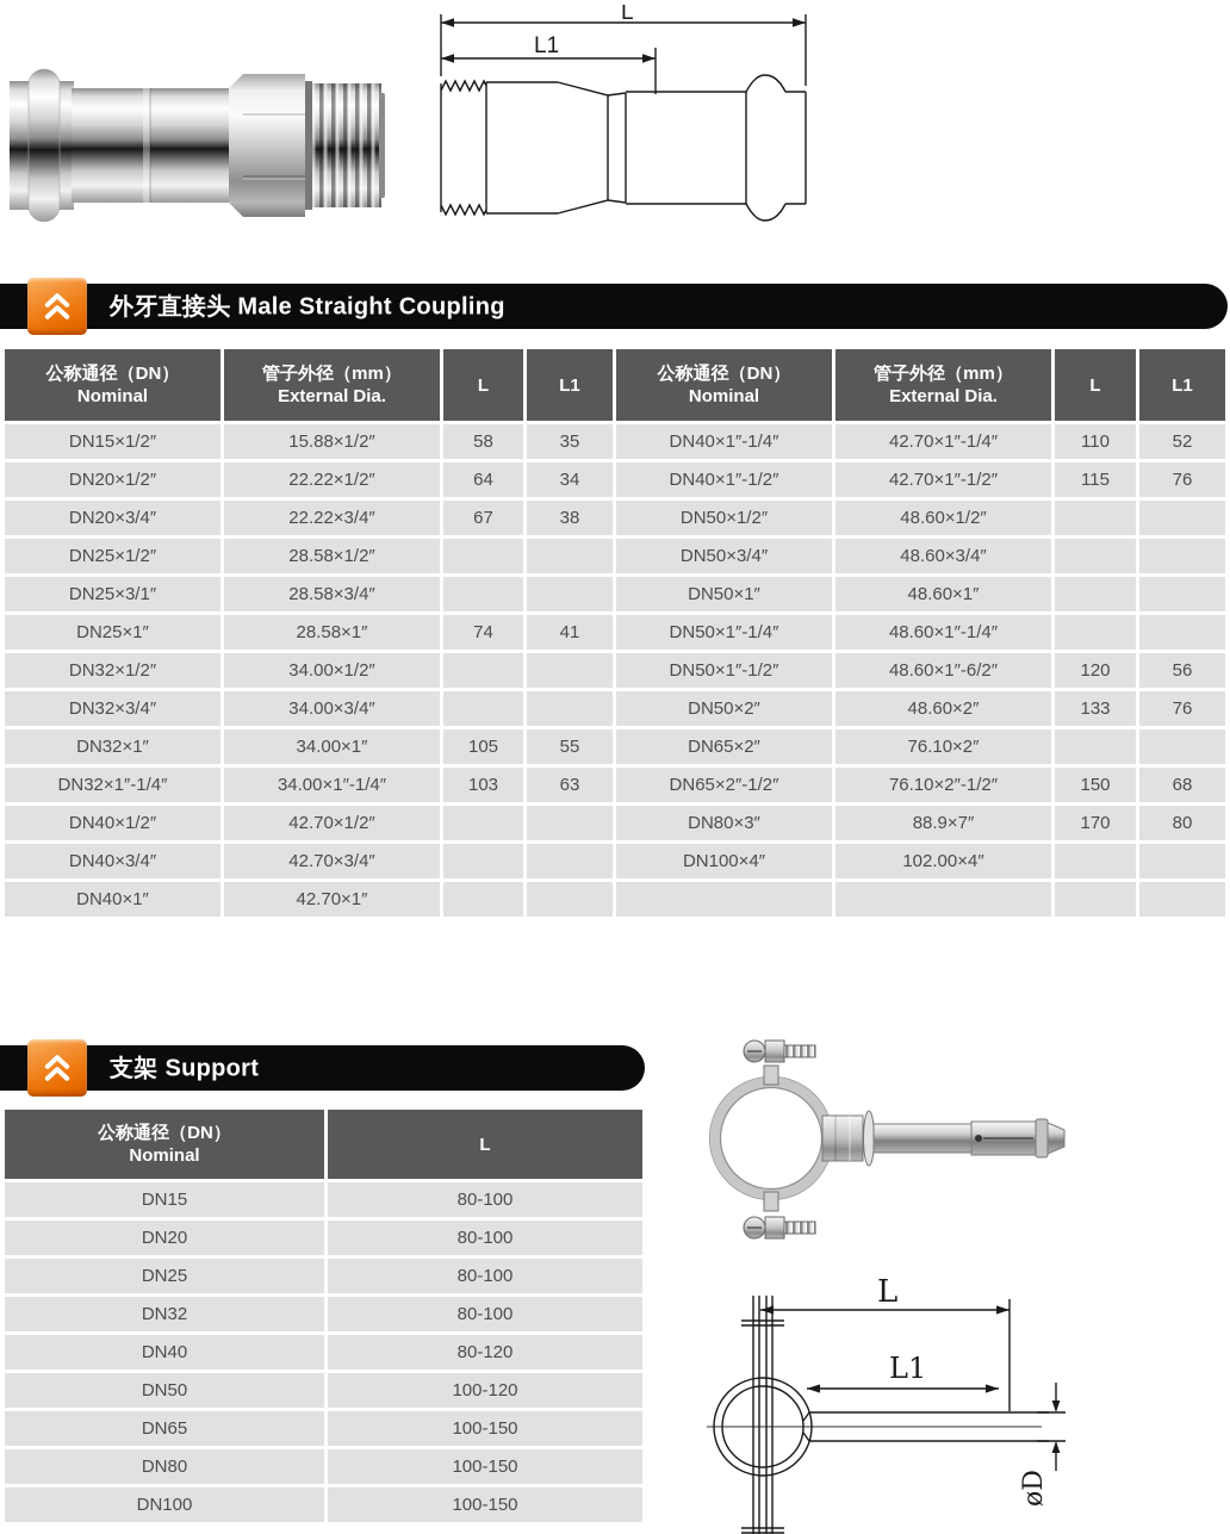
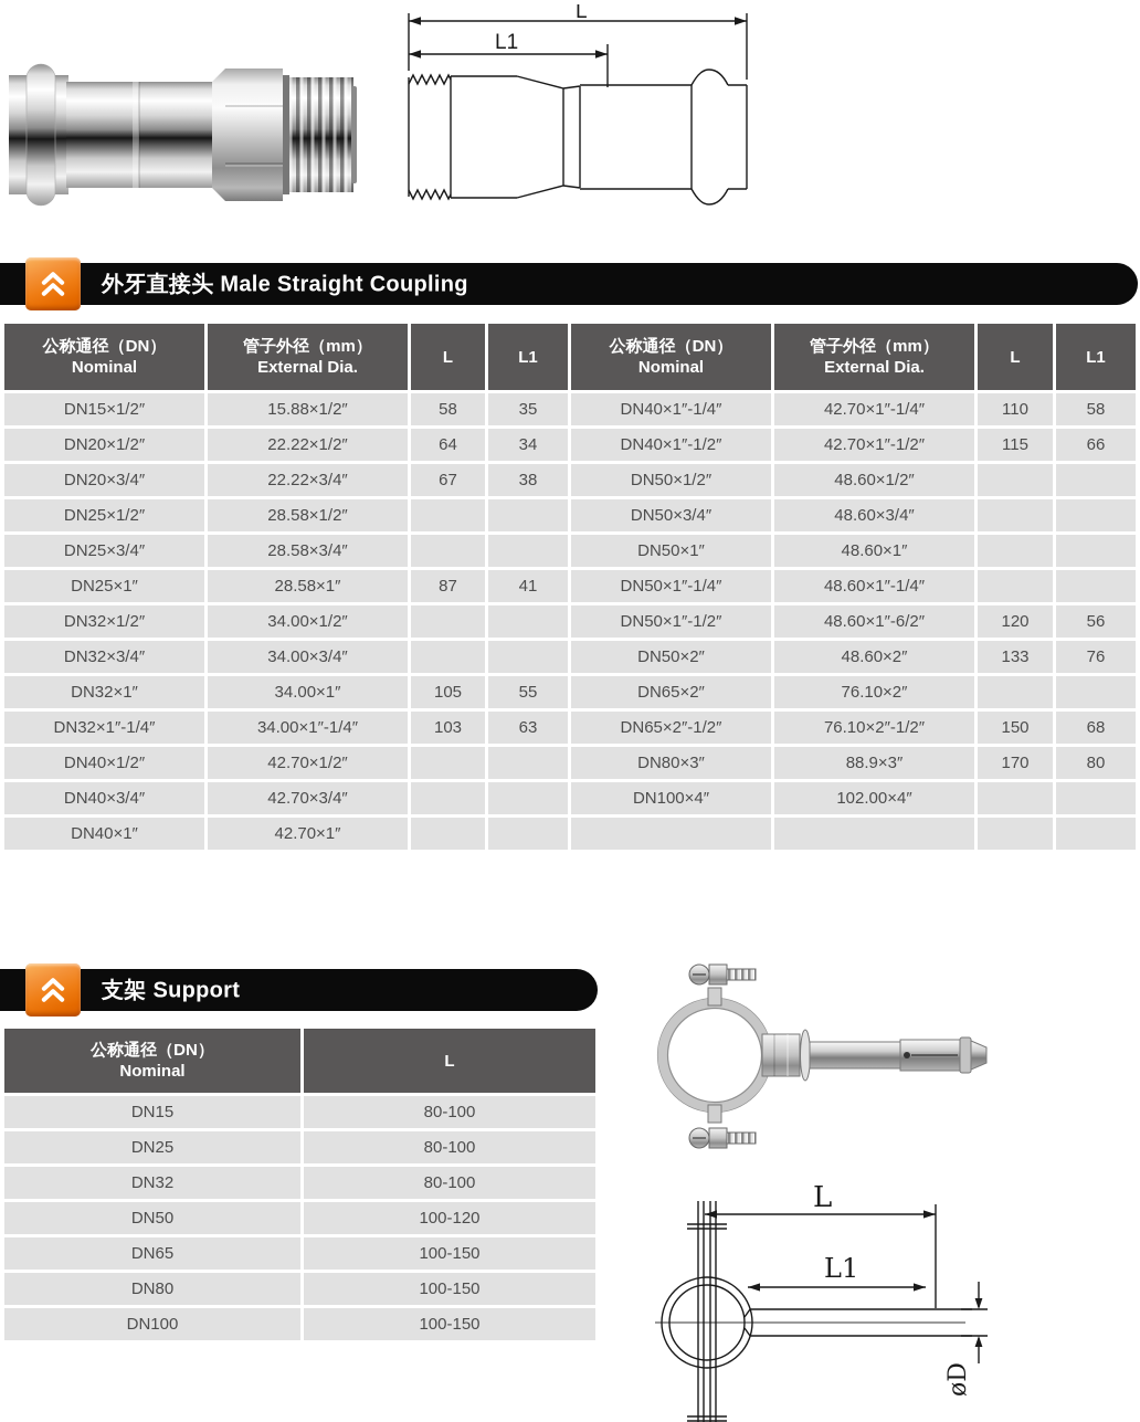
  L
  L1
  外牙直接头 Male Straight Coupling
  公称通径（DN）Nominal	管子外径（mm）External Dia.	L	L1	公称通径（DN）Nominal	管子外径（mm）External Dia.	L	L1
- DN15×1/2″	15.88×1/2″	58	35	DN40×1″-1/4″	42.70×1″-1/4″	110	52
+ DN15×1/2″	15.88×1/2″	58	35	DN40×1″-1/4″	42.70×1″-1/4″	110	58
- DN20×1/2″	22.22×1/2″	64	34	DN40×1″-1/2″	42.70×1″-1/2″	115	76
+ DN20×1/2″	22.22×1/2″	64	34	DN40×1″-1/2″	42.70×1″-1/2″	115	66
  DN20×3/4″	22.22×3/4″	67	38	DN50×1/2″	48.60×1/2″
  DN25×1/2″	28.58×1/2″			DN50×3/4″	48.60×3/4″
- DN25×3/1″	28.58×3/4″			DN50×1″	48.60×1″
+ DN25×3/4″	28.58×3/4″			DN50×1″	48.60×1″
- DN25×1″	28.58×1″	74	41	DN50×1″-1/4″	48.60×1″-1/4″
+ DN25×1″	28.58×1″	87	41	DN50×1″-1/4″	48.60×1″-1/4″
  DN32×1/2″	34.00×1/2″			DN50×1″-1/2″	48.60×1″-6/2″	120	56
  DN32×3/4″	34.00×3/4″			DN50×2″	48.60×2″	133	76
  DN32×1″	34.00×1″	105	55	DN65×2″	76.10×2″
  DN32×1″-1/4″	34.00×1″-1/4″	103	63	DN65×2″-1/2″	76.10×2″-1/2″	150	68
- DN40×1/2″	42.70×1/2″			DN80×3″	88.9×7″	170	80
+ DN40×1/2″	42.70×1/2″			DN80×3″	88.9×3″	170	80
  DN40×3/4″	42.70×3/4″			DN100×4″	102.00×4″
  DN40×1″	42.70×1″
  支架 Support
  公称通径（DN）Nominal	L
  DN15	80-100
- DN20	80-100
  DN25	80-100
  DN32	80-100
- DN40	80-120
  DN50	100-120
  DN65	100-150
  DN80	100-150
  DN100	100-150
  L
  L1
